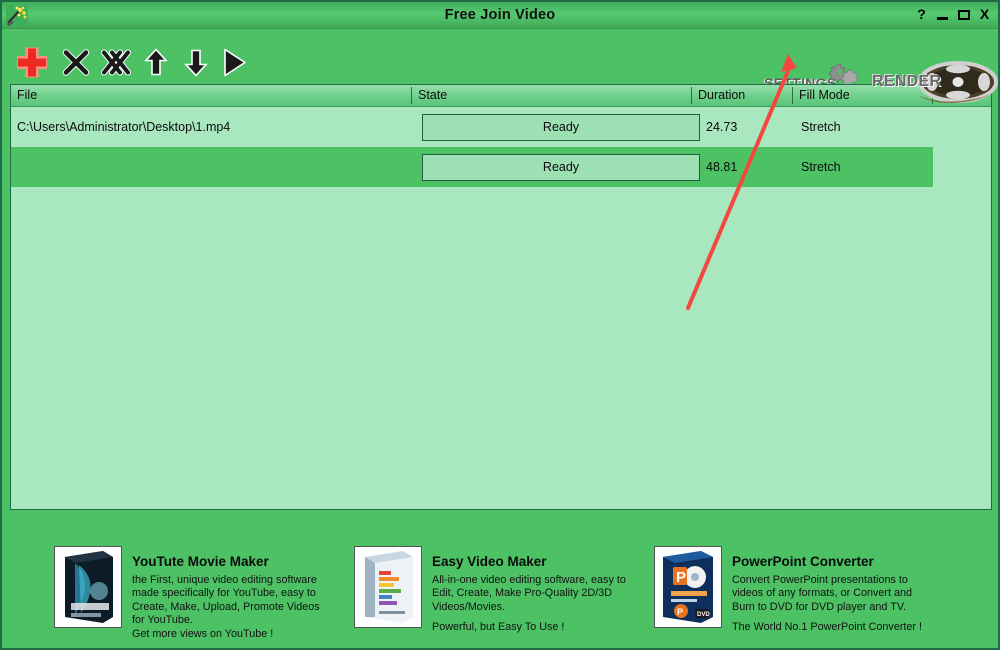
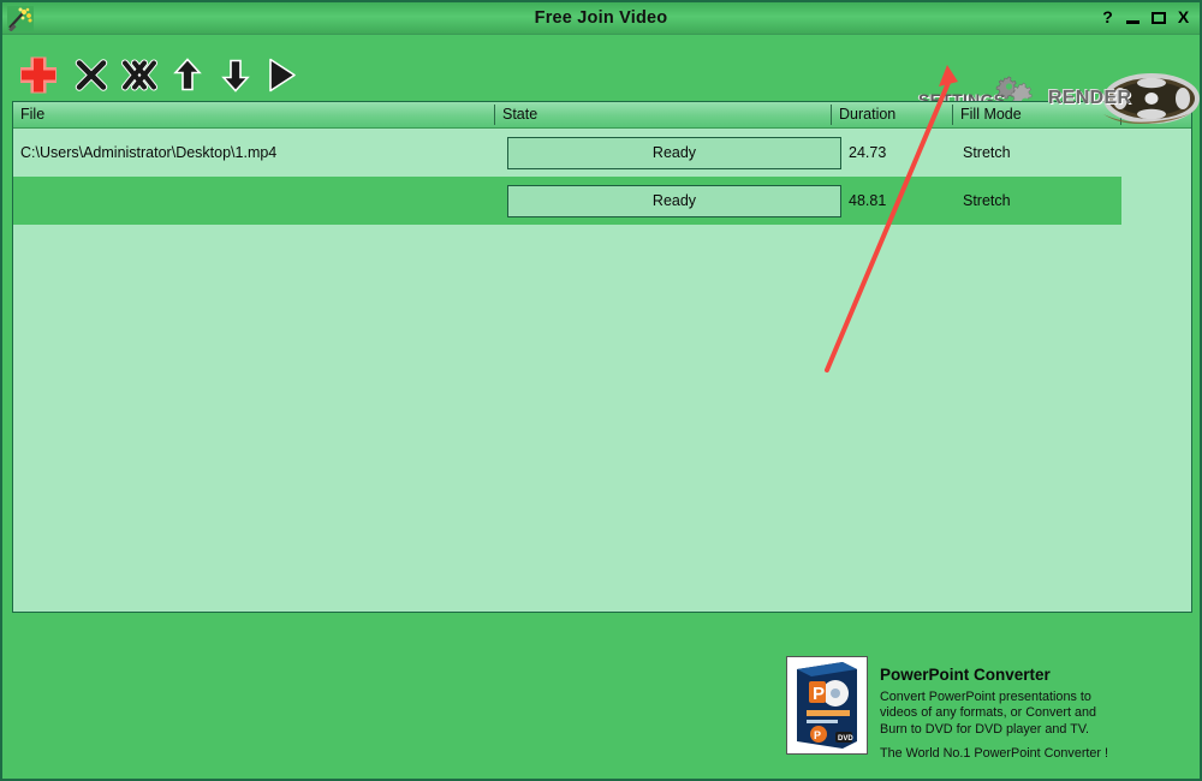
  Free Join Video
  ?
  X
  SETTINGS
  RENDER
  File
  State
  Duration
  Fill Mode
  C:\Users\Administrator\Desktop\1.mp4
  Ready
  24.73
  Stretch
  Ready
  48.81
  Stretch
- YouTute Movie Maker
- the First, unique video editing software
- made specifically for YouTube, easy to
- Create, Make, Upload, Promote Videos
- for YouTube.
- Get more views on YouTube !
- Easy Video Maker
- All-in-one video editing software, easy to
- Edit, Create, Make Pro-Quality 2D/3D
- Videos/Movies. Powerful, but Easy To Use !
  P
  P
  PowerPoint Converter
  Convert PowerPoint presentations to
  videos of any formats, or Convert and
  Burn to DVD for DVD player and TV. The World No.1 PowerPoint Converter !
